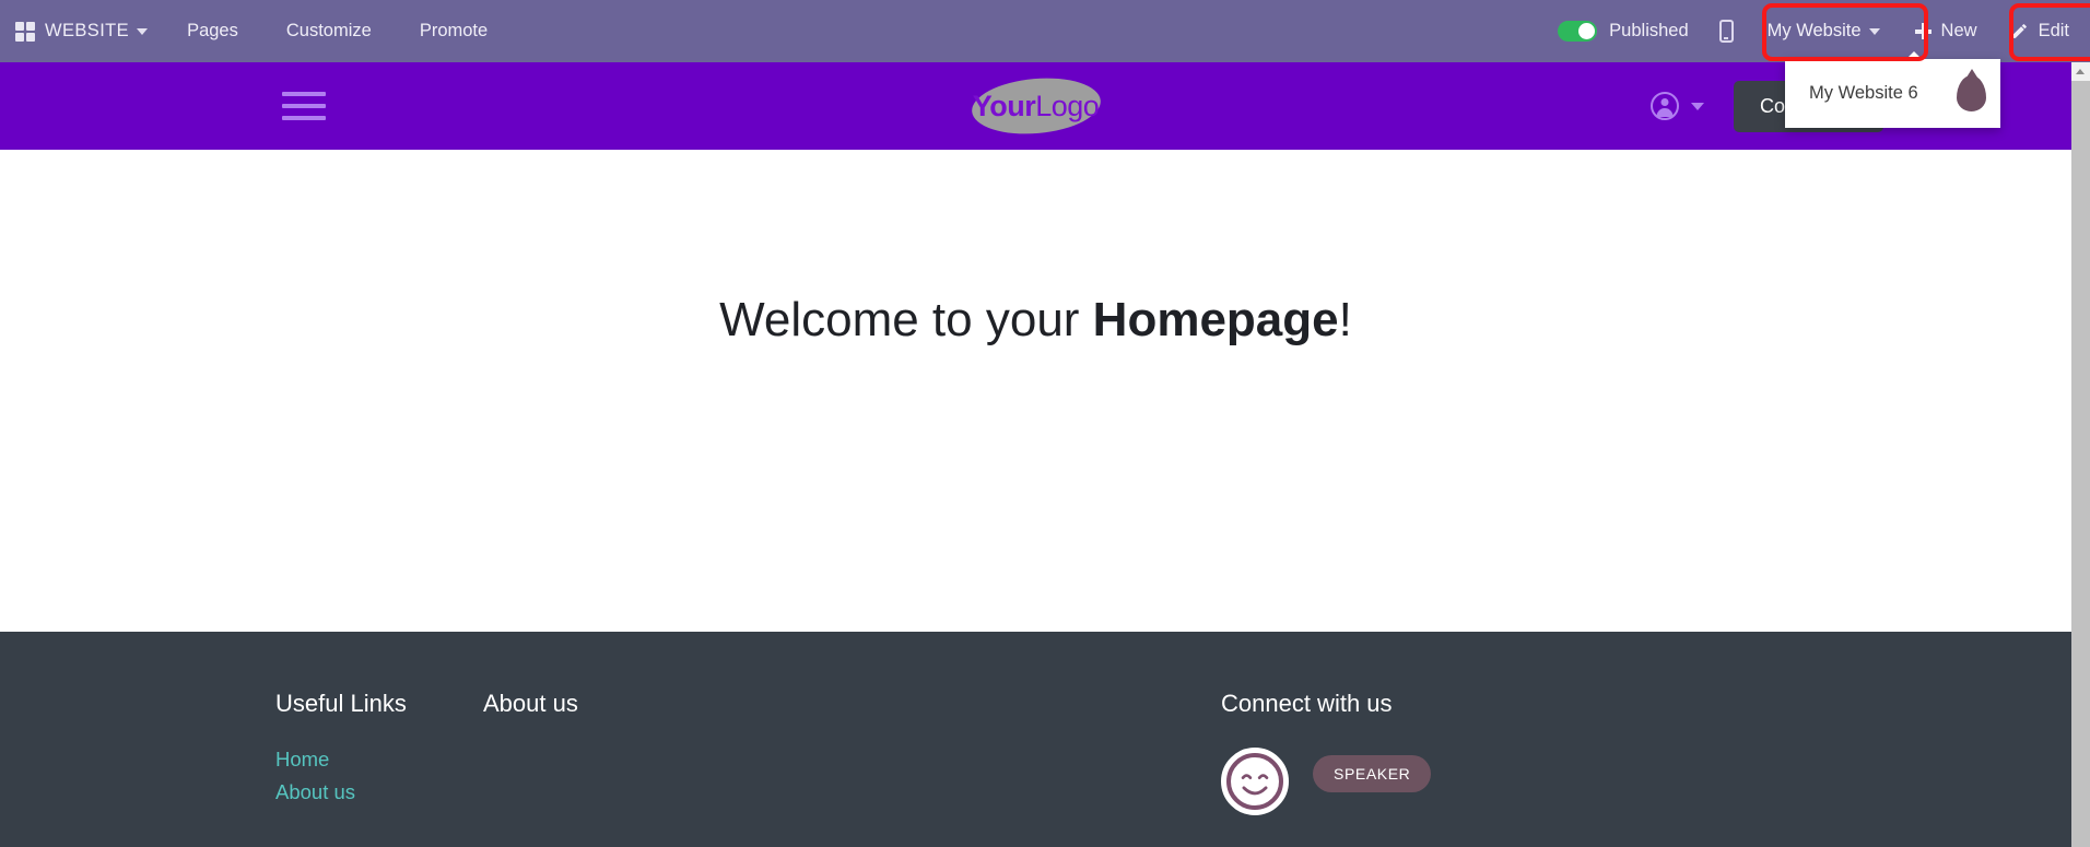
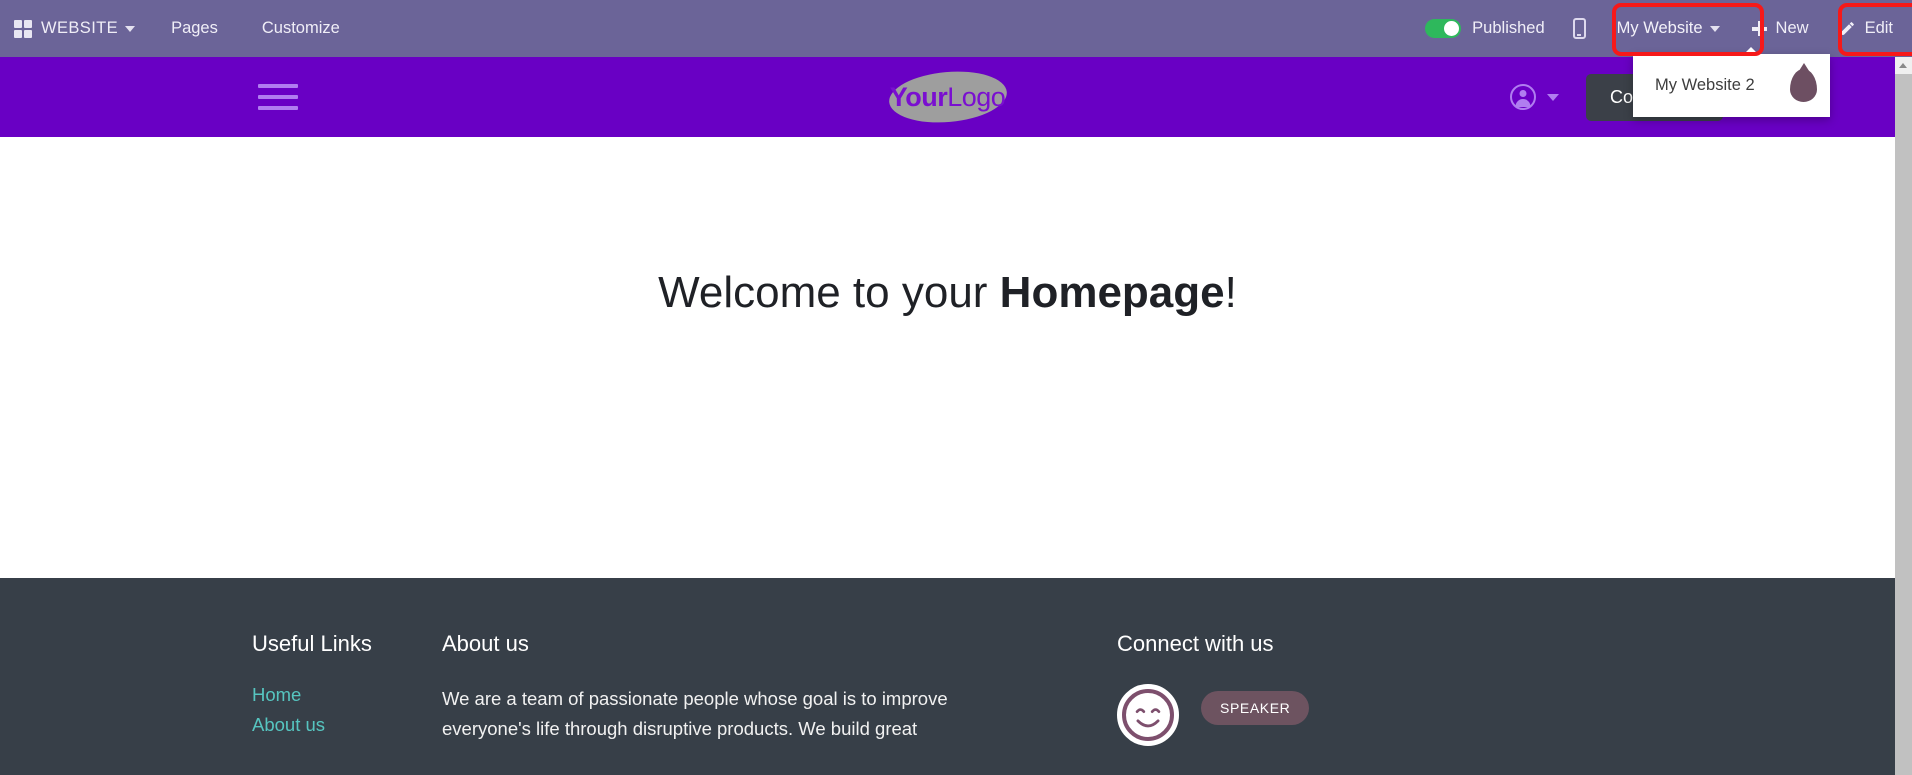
  WEBSITE
  Pages
  Customize
- Promote
  Published
  My Website
  New
  Edit
  YourLogo
  Welcome to your Homepage!
  Useful Links
  Home
  About us
  About us
+ We are a team of passionate people whose goal is to improve everyone's life through disruptive products. We build great
  Connect with us
  SPEAKER
- My Website 6
+ My Website 2
